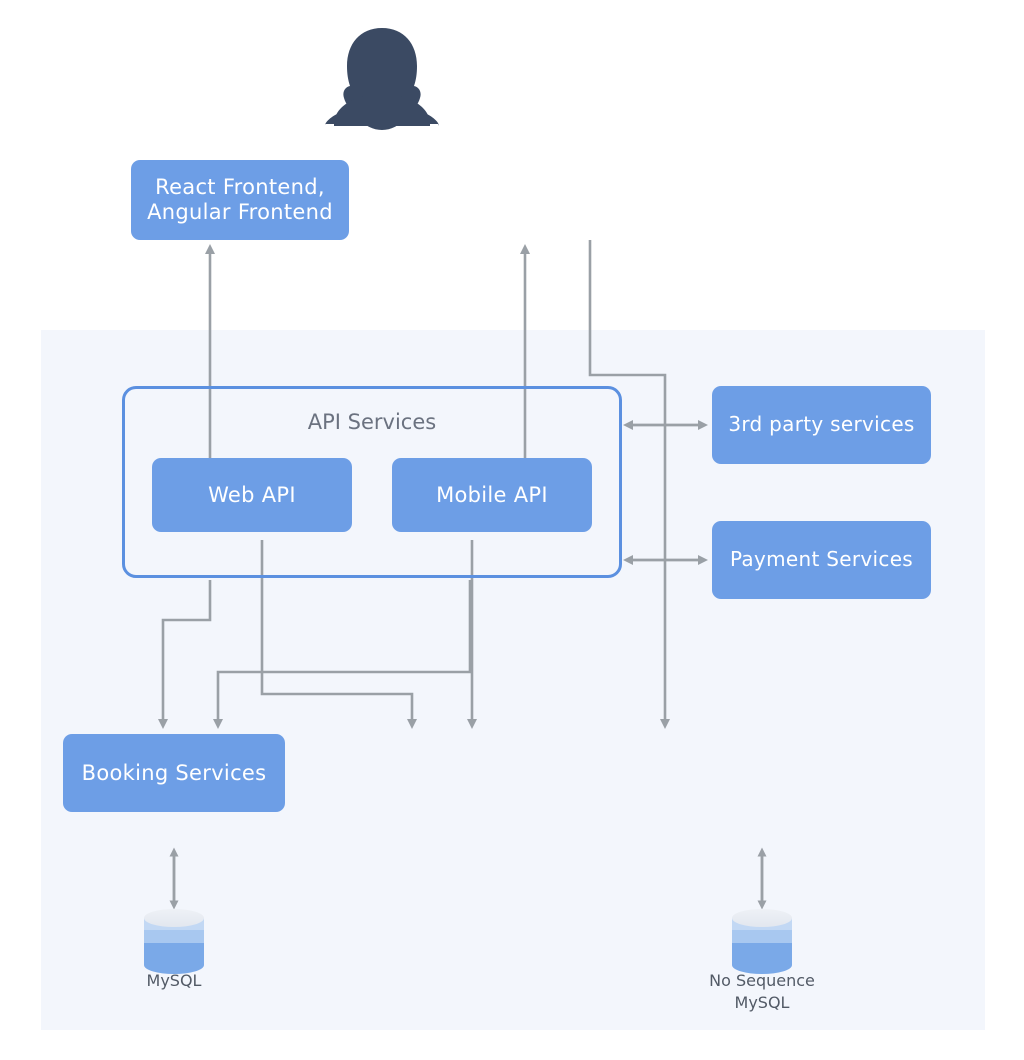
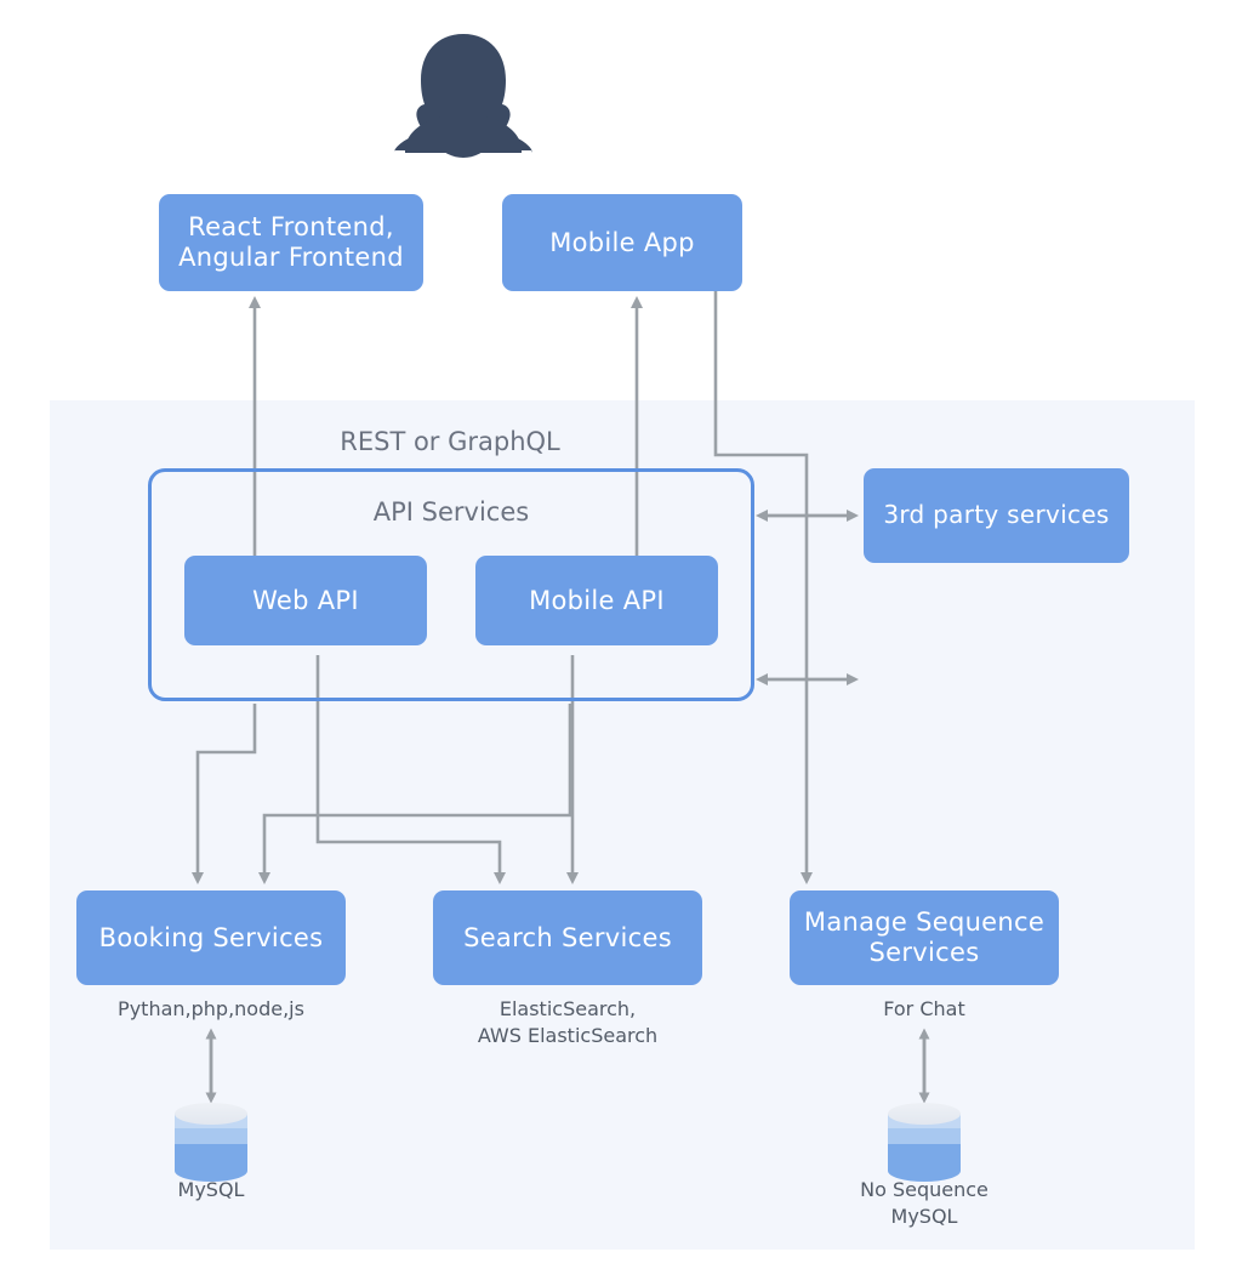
  React Frontend,
  Angular Frontend
+ Mobile App
+ REST or GraphQL
  API Services
  Web API
  Mobile API
  3rd party services
- Payment Services
  Booking Services
+ Search Services
+ Manage Sequence
+ Services
+ Pythan,php,node,js
+ ElasticSearch,
+ AWS ElasticSearch
+ For Chat
  MySQL
  No Sequence
  MySQL
